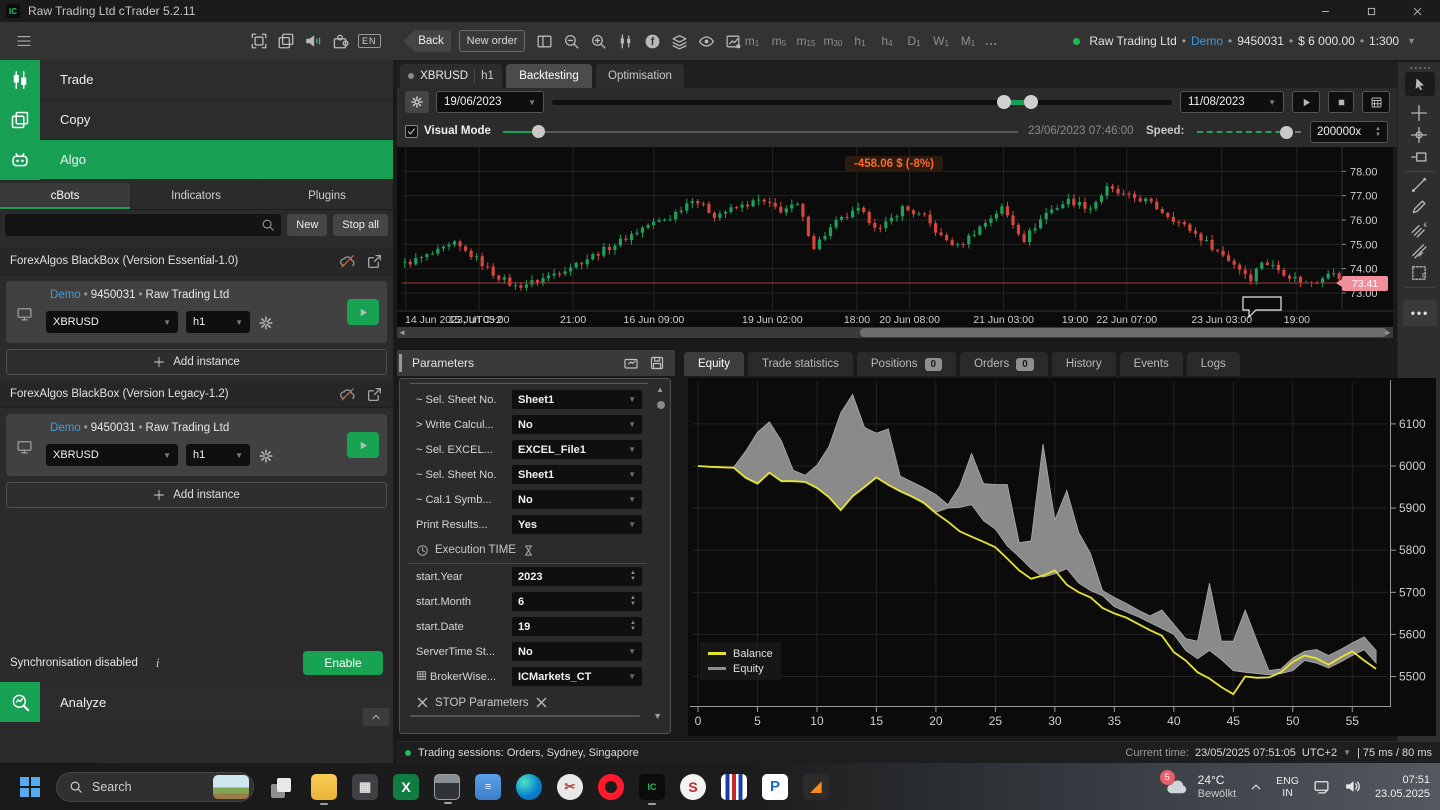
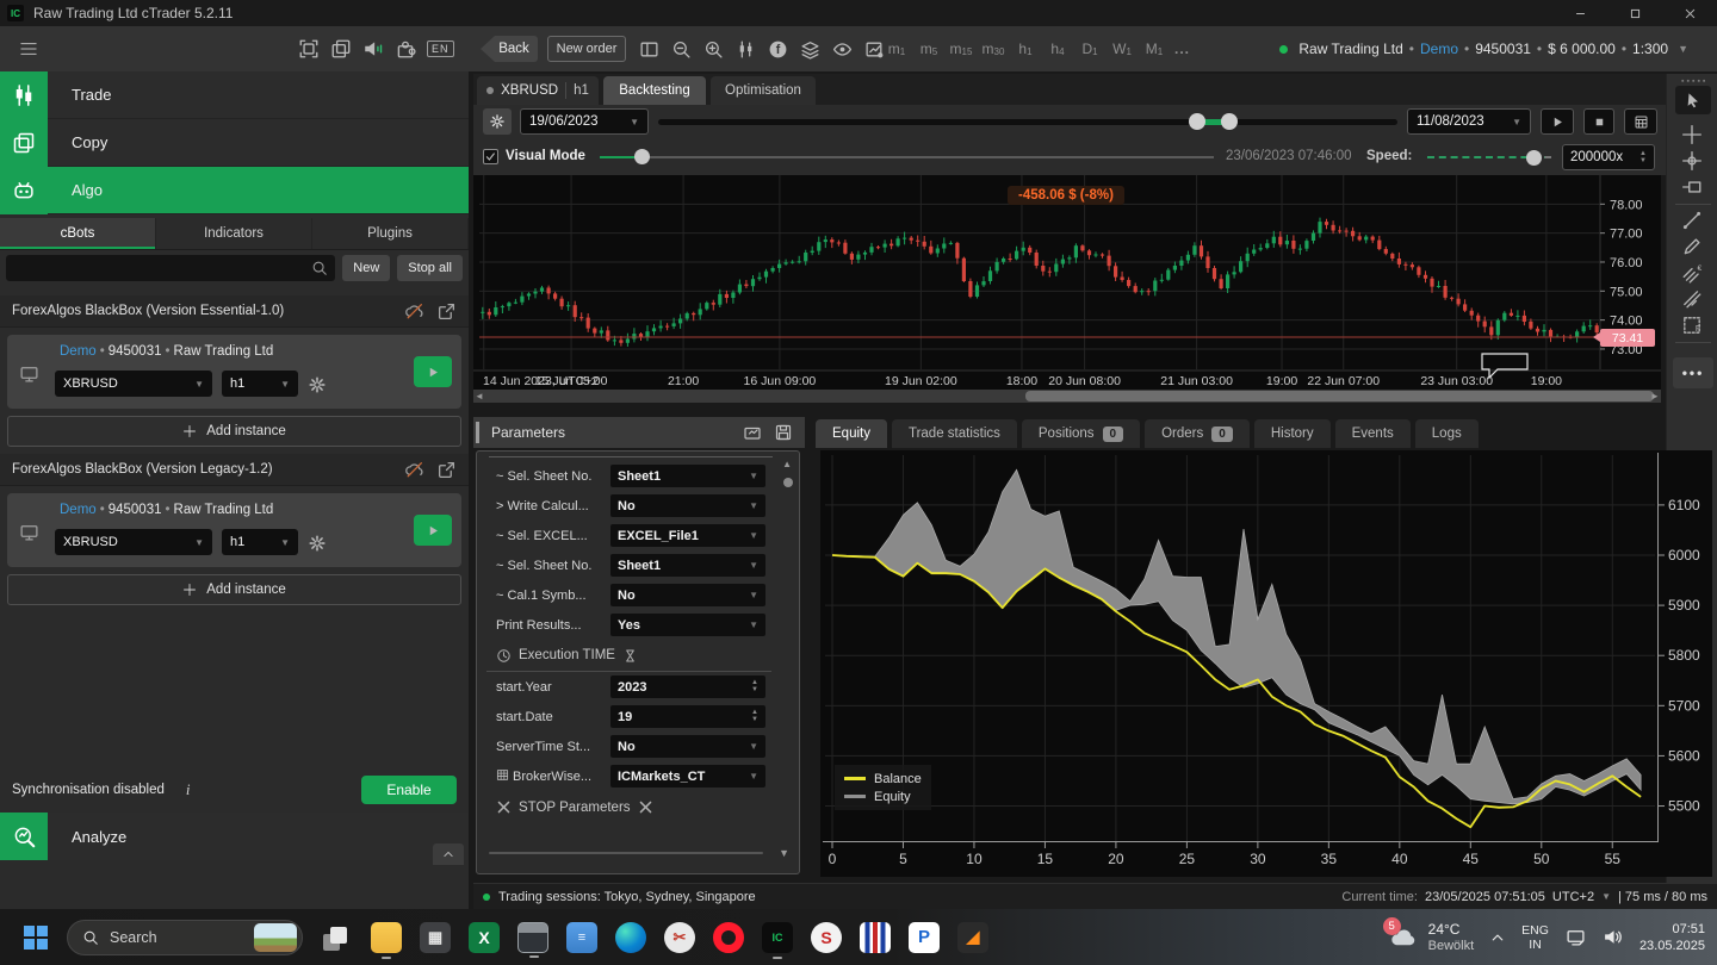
  IC
  Raw Trading Ltd cTrader 5.2.11
  EN
  Back
  New order
  f
  m
  1
  m
  5
  m
  15
  m
  30
  h
  1
  h
  4
  D
  1
  W
  1
  M
  1
  ...
  Raw Trading Ltd
  •
  Demo
  •
  9450031
  •
  $ 6 000.00
  •
  1:300
  ▼
  Trade
  Copy
  Algo
  cBots
  Indicators
  Plugins
  New
  Stop all
  ForexAlgos BlackBox (Version Essential-1.0)
  Demo • 9450031 • Raw Trading Ltd
  XBRUSD
  ▼
  h1
  ▼
  Add instance
  ForexAlgos BlackBox (Version Legacy-1.2)
  Demo • 9450031 • Raw Trading Ltd
  XBRUSD
  ▼
  h1
  ▼
  Add instance
  Synchronisation disabled
  i
  Enable
  Analyze
  XBRUSD
  h1
  Backtesting
  Optimisation
  19/06/2023
  ▼
  11/08/2023
  ▼
  Visual Mode
  23/06/2023 07:46:00
  Speed:
  200000x
  78.00
  77.00
  76.00
  75.00
  74.00
  73.00
  14 Jun 2023, UTC+2
  15 Jun 05:00
  21:00
  16 Jun 09:00
  19 Jun 02:00
  18:00
  20 Jun 08:00
  21 Jun 03:00
  19:00
  22 Jun 07:00
  23 Jun 03:00
  19:00
  -458.06 $ (-8%)
  73.41
  ◄
  ►
  •••
  F
  Parameters
  ~ Sel. Sheet No.
  Sheet1
  ▼
  > Write Calcul...
  No
  ▼
  ~ Sel. EXCEL...
  EXCEL_File1
  ▼
  ~ Sel. Sheet No.
  Sheet1
  ▼
  ~ Cal.1 Symb...
  No
  ▼
  Print Results...
  Yes
  ▼
  Execution TIME
  start.Year
  2023
- start.Month
- 6
  start.Date
  19
  ServerTime St...
  No
  ▼
  BrokerWise...
  ICMarkets_CT
  ▼
  STOP Parameters
  ▲
  ▼
  Equity
  Trade statistics
  Positions
  0
  Orders
  0
  History
  Events
  Logs
  6100
  6000
  5900
  5800
  5700
  5600
  5500
  0
  5
  10
  15
  20
  25
  30
  35
  40
  45
  50
  55
  Balance
  Equity
- Trading sessions: Orders, Sydney, Singapore
+ Trading sessions: Tokyo, Sydney, Singapore
  Current time:
  23/05/2025 07:51:05
  UTC+2
  ▼
  | 75 ms / 80 ms
  Search
  ▦
  X
  ≡
  ✂
  IC
  S
  P
  ◢
  5
  24°C
  Bewölkt
  ENG
  IN
  07:51
  23.05.2025
